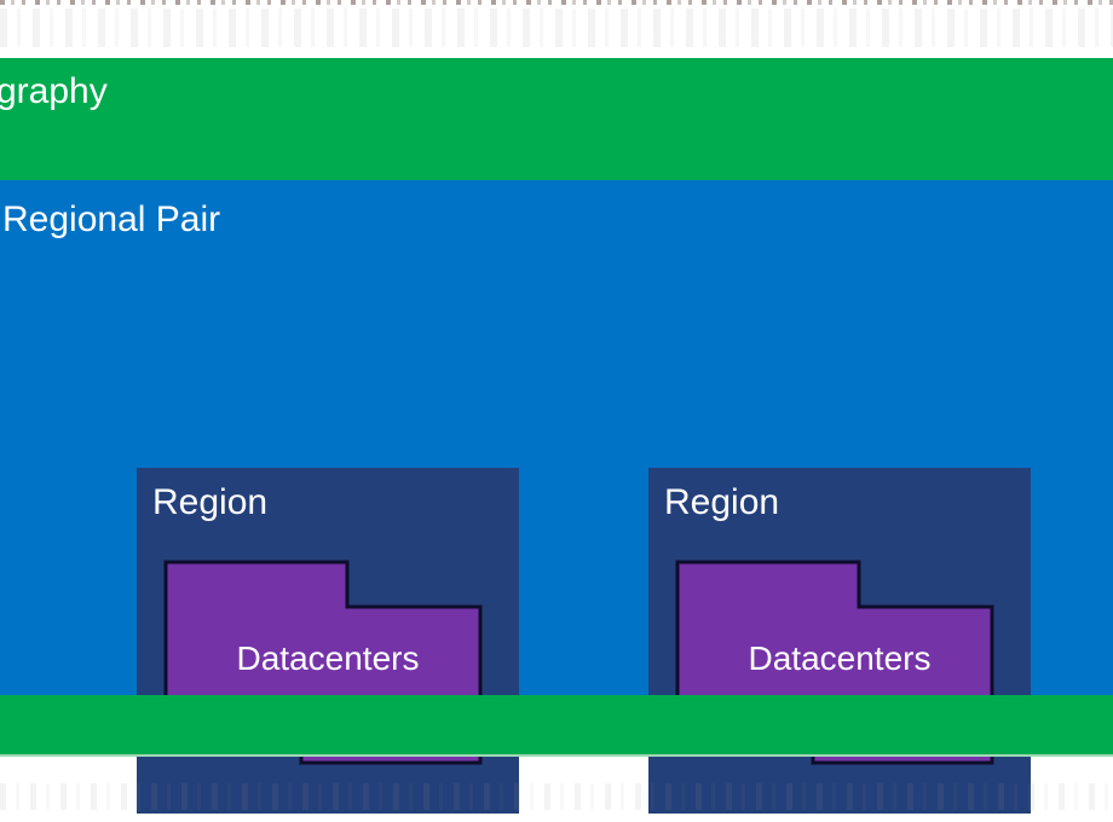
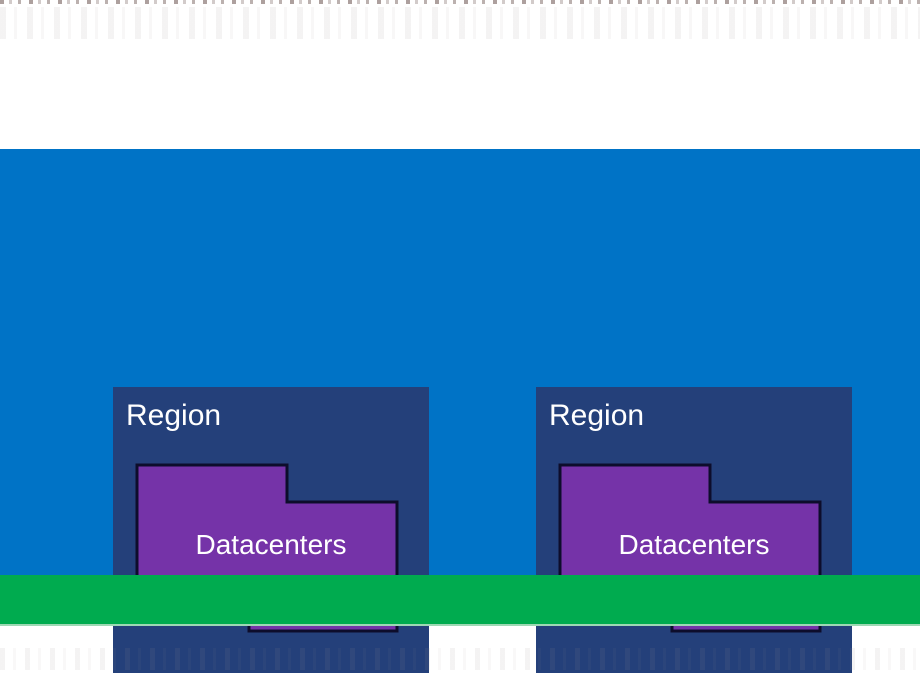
- graphy
- Regional Pair
  Region
  Datacenters
  Region
  Datacenters
